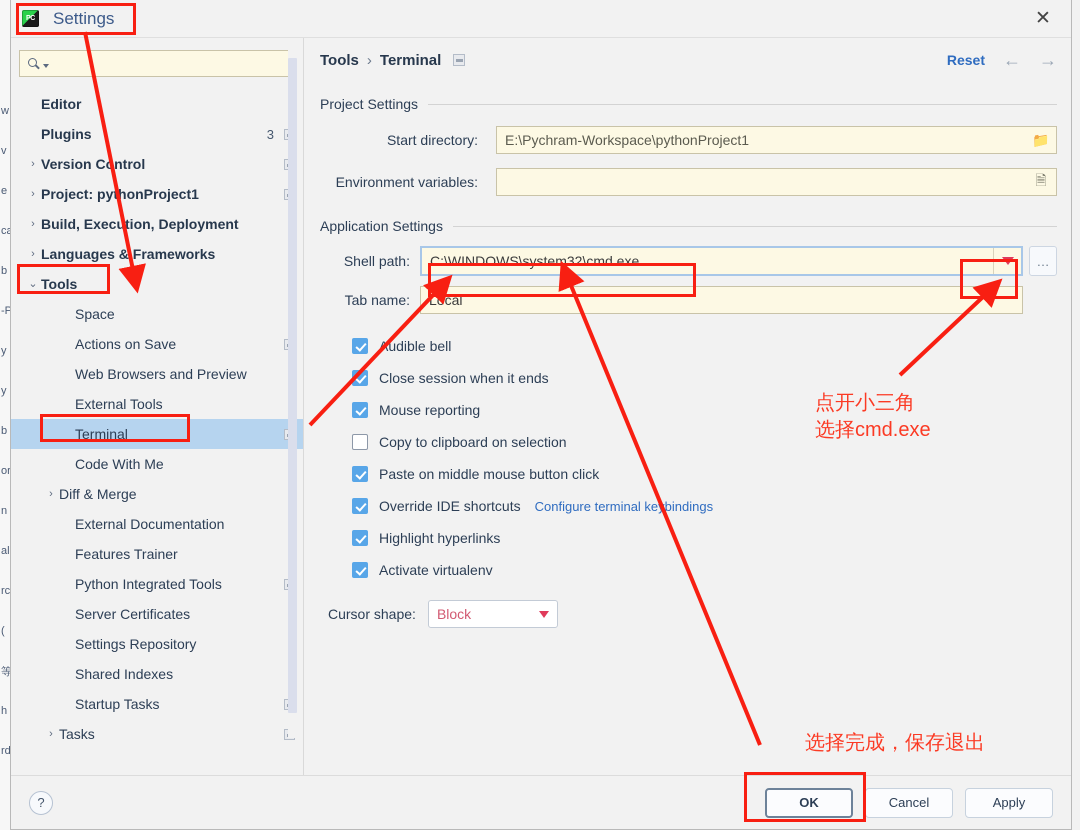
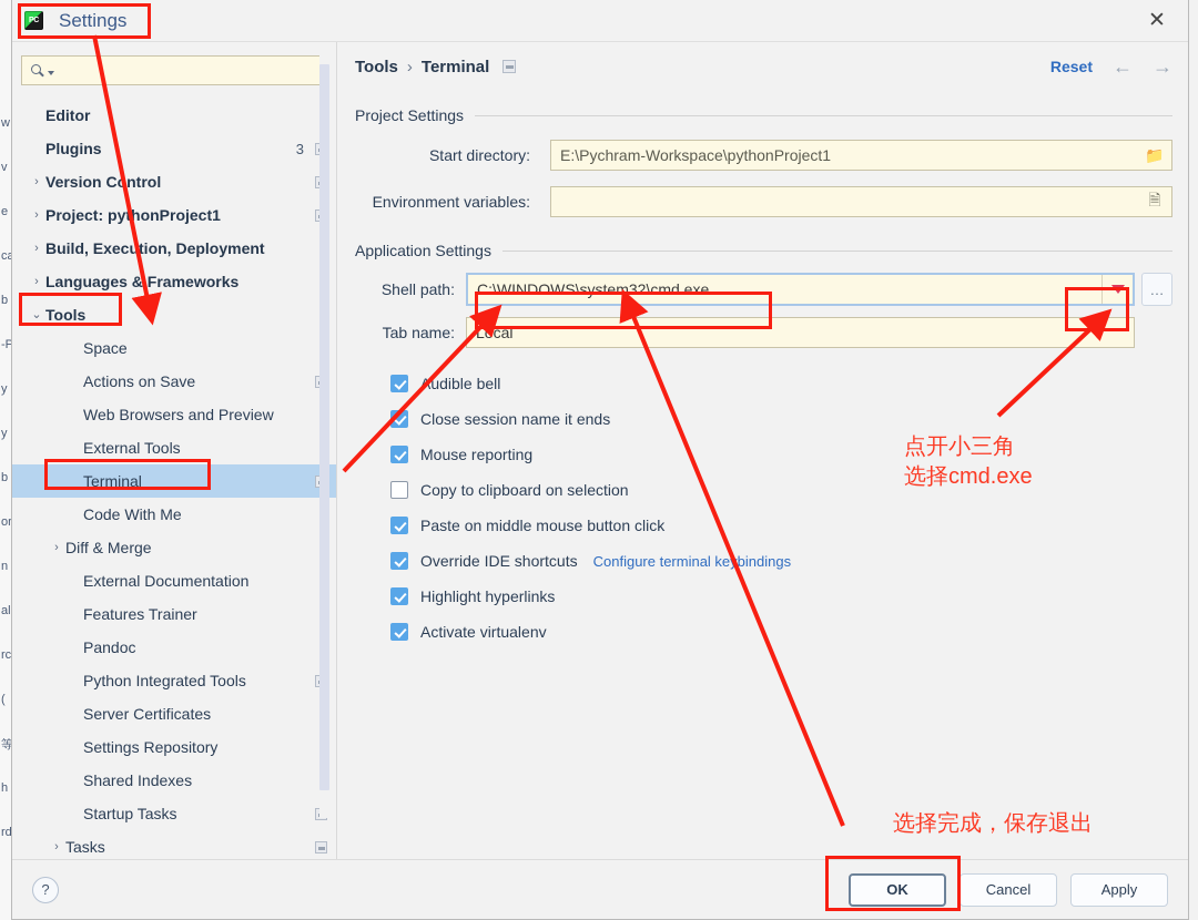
  w
  v
  e
  b
  -P
  y
  y
  b
  or
  n
  al
  rc
  (
  等
  h
  rd
  Settings
  ✕
  Editor
  Plugins
  3
  ›
  Version Cntrol
  ›
  Project: pyhonProject1
  ›
  Build, Execution, Deployment
  ›
  Languages & Frameworks
  ⌄
  Tools
  Space
  Actions on Save
  Web Browsers and Preview
  External Tools
  Terminal
  Code With Me
  ›
  Diff & Merge
  External Documentation
  Features Trainer
+ Pandoc
  Python Integrated Tools
  Server Certificates
  Settings Repository
  Shared Indexes
  Startup Tasks
  ›
  Tasks
  Tools
  ›
  Terminal
  Reset
  ←
  →
  Project Settings
  Start directory:
  E:\Pychram-Workspace\pythonProject1
  📁
  Environment variables:
  🗎
  Application Settings
  Shell path:
  C:\WINDOWS\system32\cmd.exe
  …
  Tab name:
  Local
  udible bell
- Close session when it ends
+ Close session name it ends
  Mouse reporting
  Copy to clipboard on selection
  Paste on middle mouse button click
  Override IDE shortcuts
  Configure terminal kebindings
  Highlight hyperlinks
  Activate virtualenv
- Cursor shape:
- Block
  ?
  OK
  Cancel
  Apply
  点开小三角
  选择cmd.exe
  选择完成，保存退出
